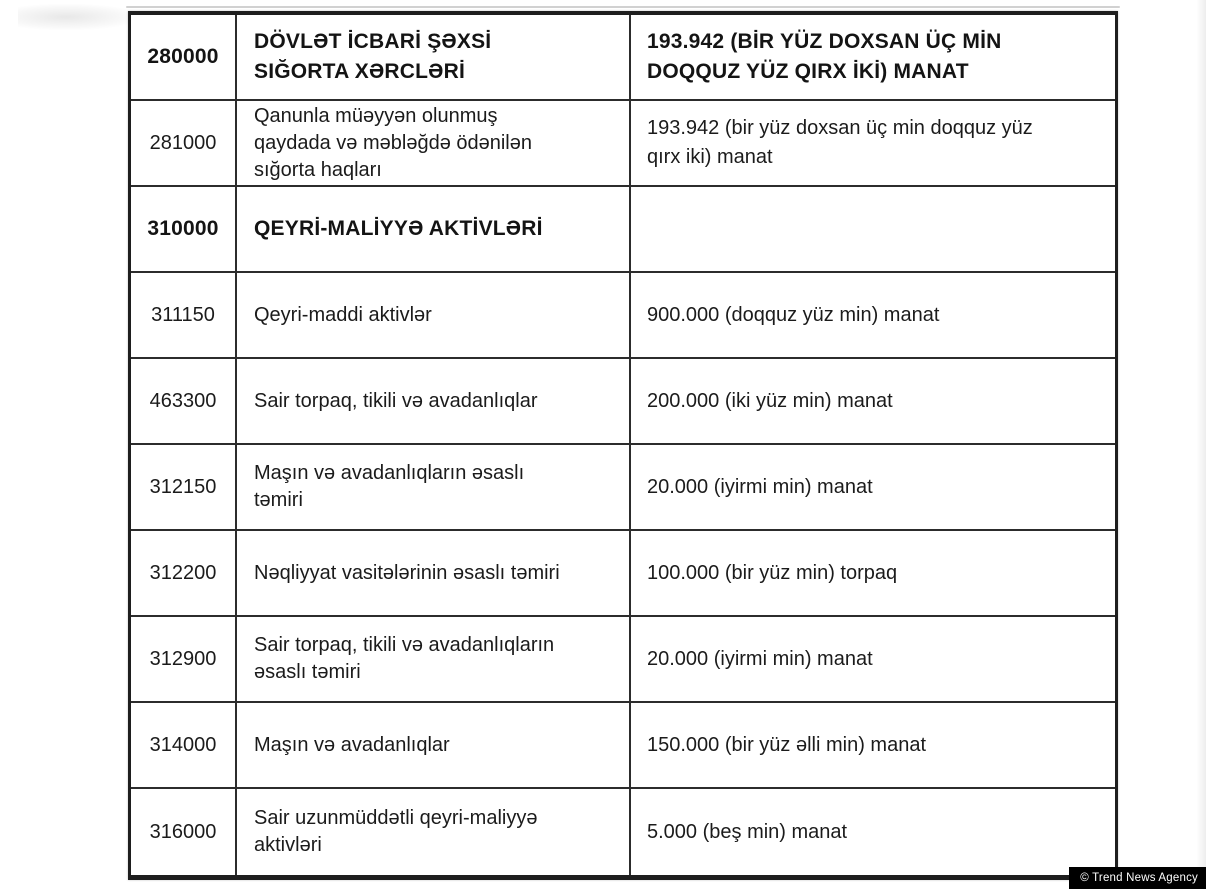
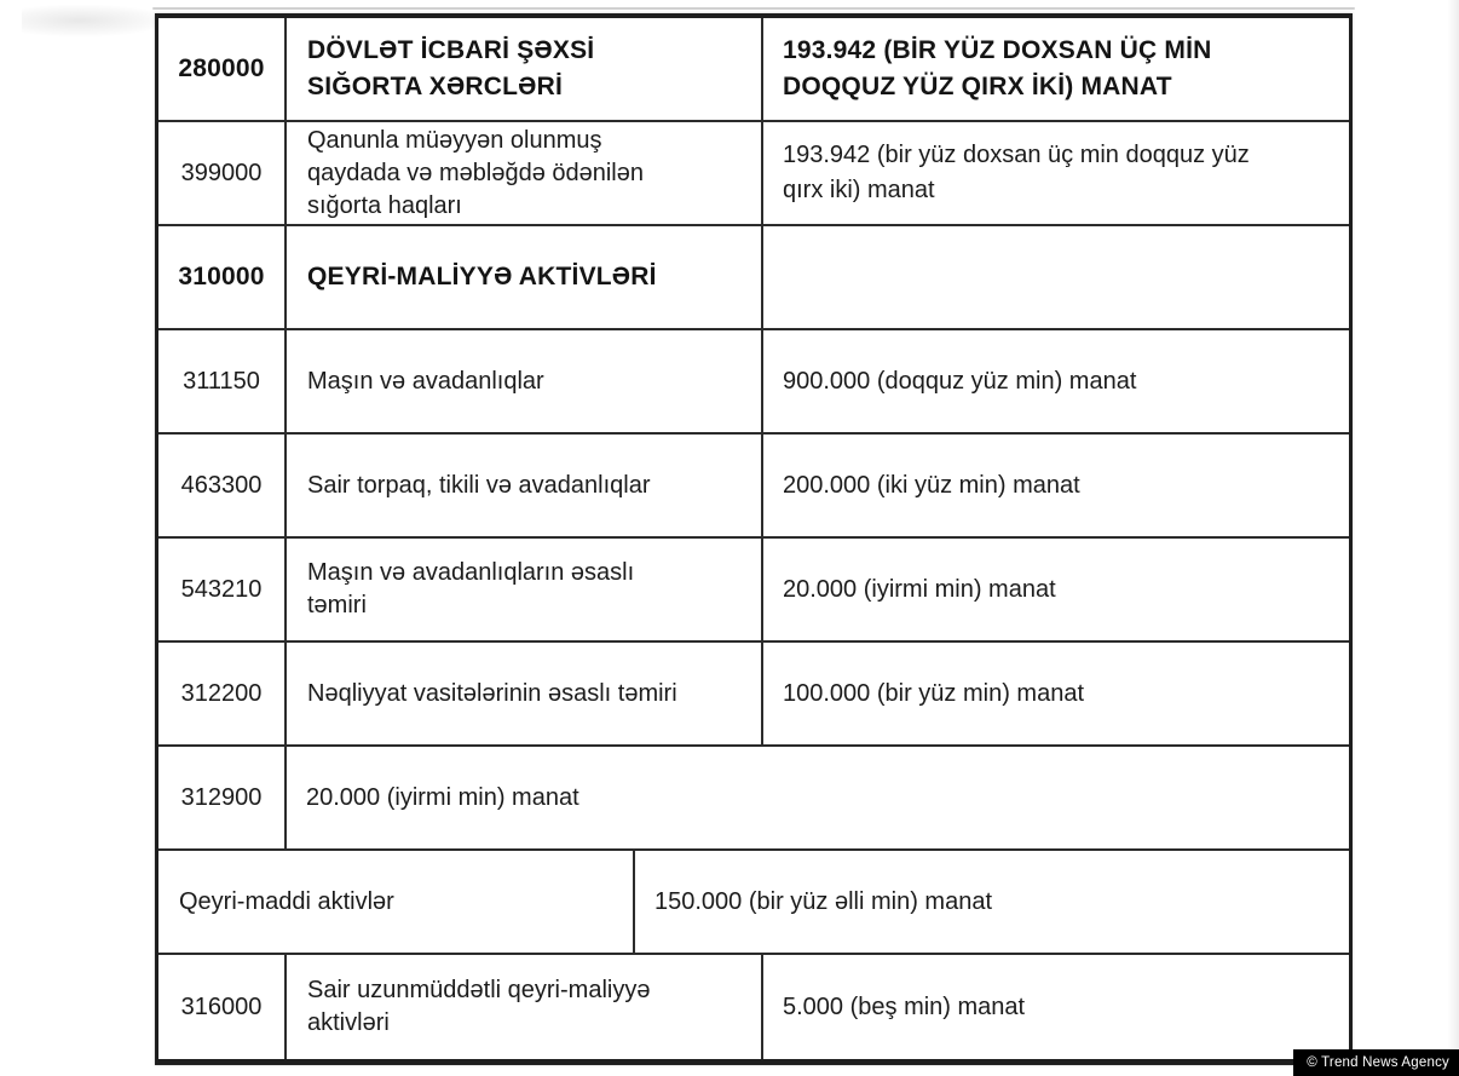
  280000
  DÖVLƏT İCBARİ ŞƏXSİ
  SIĞORTA XƏRCLƏRİ
  193.942 (BİR YÜZ DOXSAN ÜÇ MİN
  DOQQUZ YÜZ QIRX İKİ) MANAT
- 281000
+ 399000
  Qanunla müəyyən olunmuş
  qaydada və məbləğdə ödənilən
  sığorta haqları
  193.942 (bir yüz doxsan üç min doqquz yüz
  qırx iki) manat
  310000
  QEYRİ-MALİYYƏ AKTİVLƏRİ
  311150
- Qeyri-maddi aktivlər
+ Maşın və avadanlıqlar
  900.000 (doqquz yüz min) manat
  463300
  Sair torpaq, tikili və avadanlıqlar
  200.000 (iki yüz min) manat
- 312150
+ 543210
  Maşın və avadanlıqların əsaslı
  təmiri
  20.000 (iyirmi min) manat
  312200
  Nəqliyyat vasitələrinin əsaslı təmiri
- 100.000 (bir yüz min) torpaq
+ 100.000 (bir yüz min) manat
  312900
- Sair torpaq, tikili və avadanlıqların
- əsaslı təmiri
  20.000 (iyirmi min) manat
- 314000
- Maşın və avadanlıqlar
+ Qeyri-maddi aktivlər
  150.000 (bir yüz əlli min) manat
  316000
  Sair uzunmüddətli qeyri-maliyyə
  aktivləri
  5.000 (beş min) manat
  © Trend News Agency
